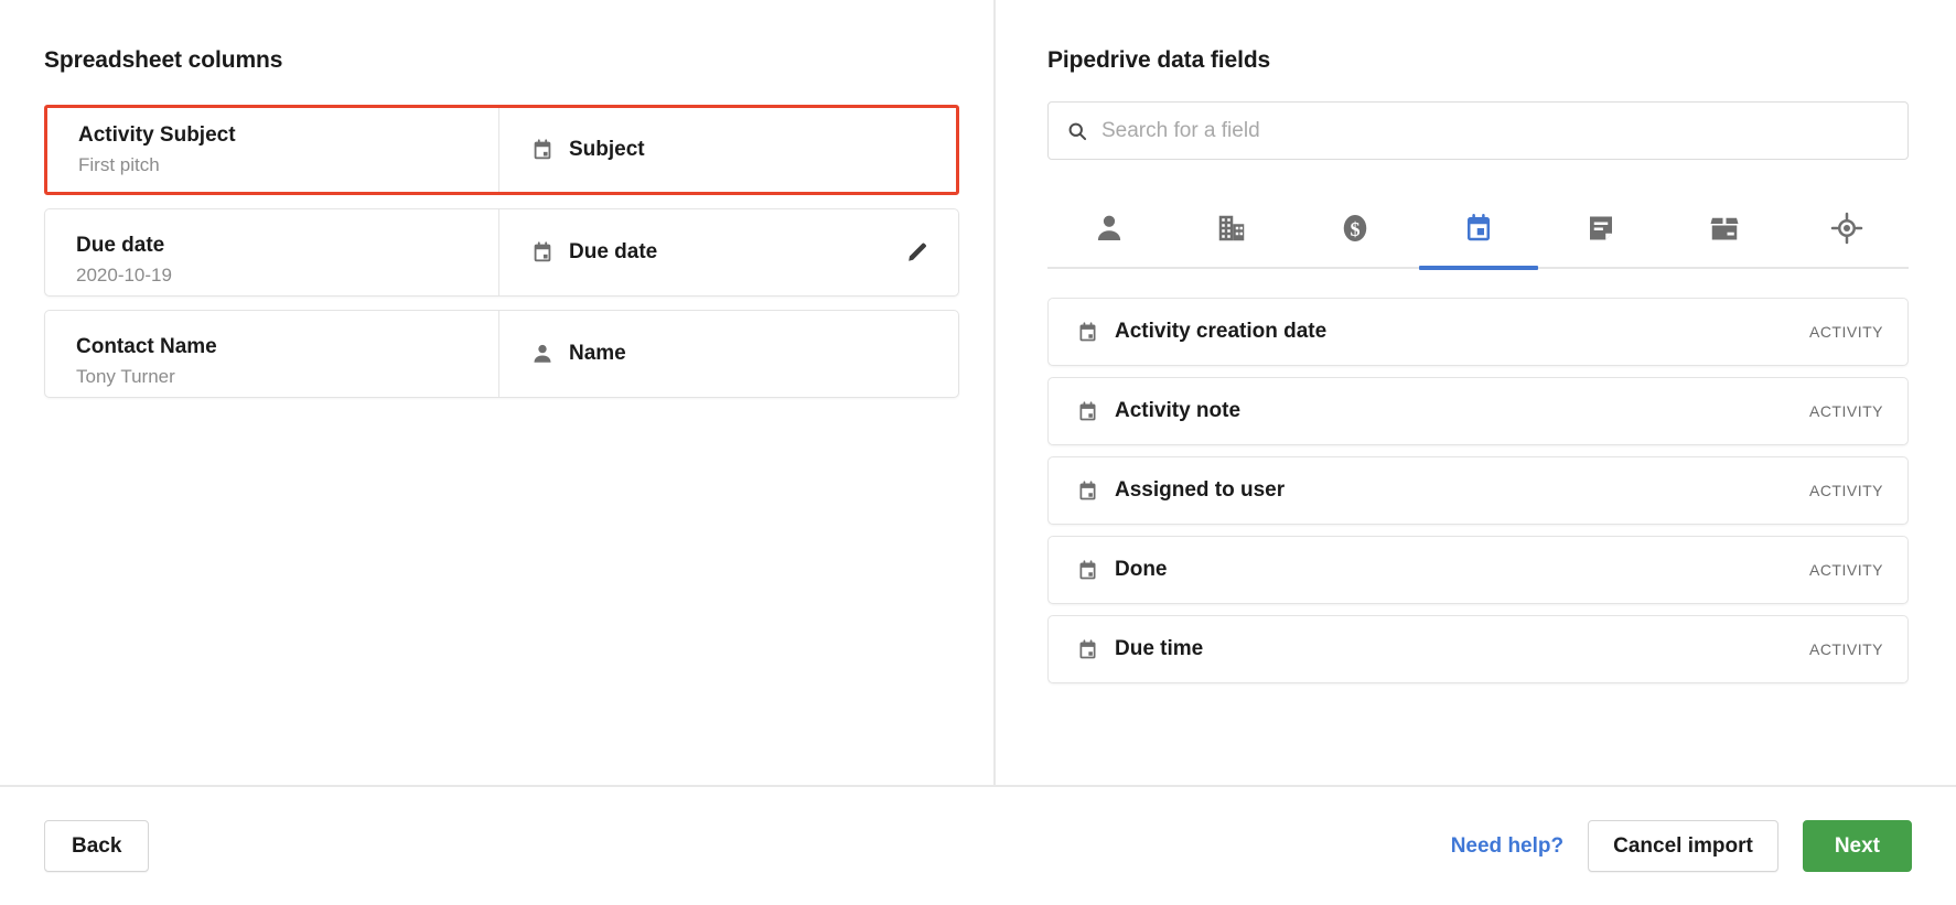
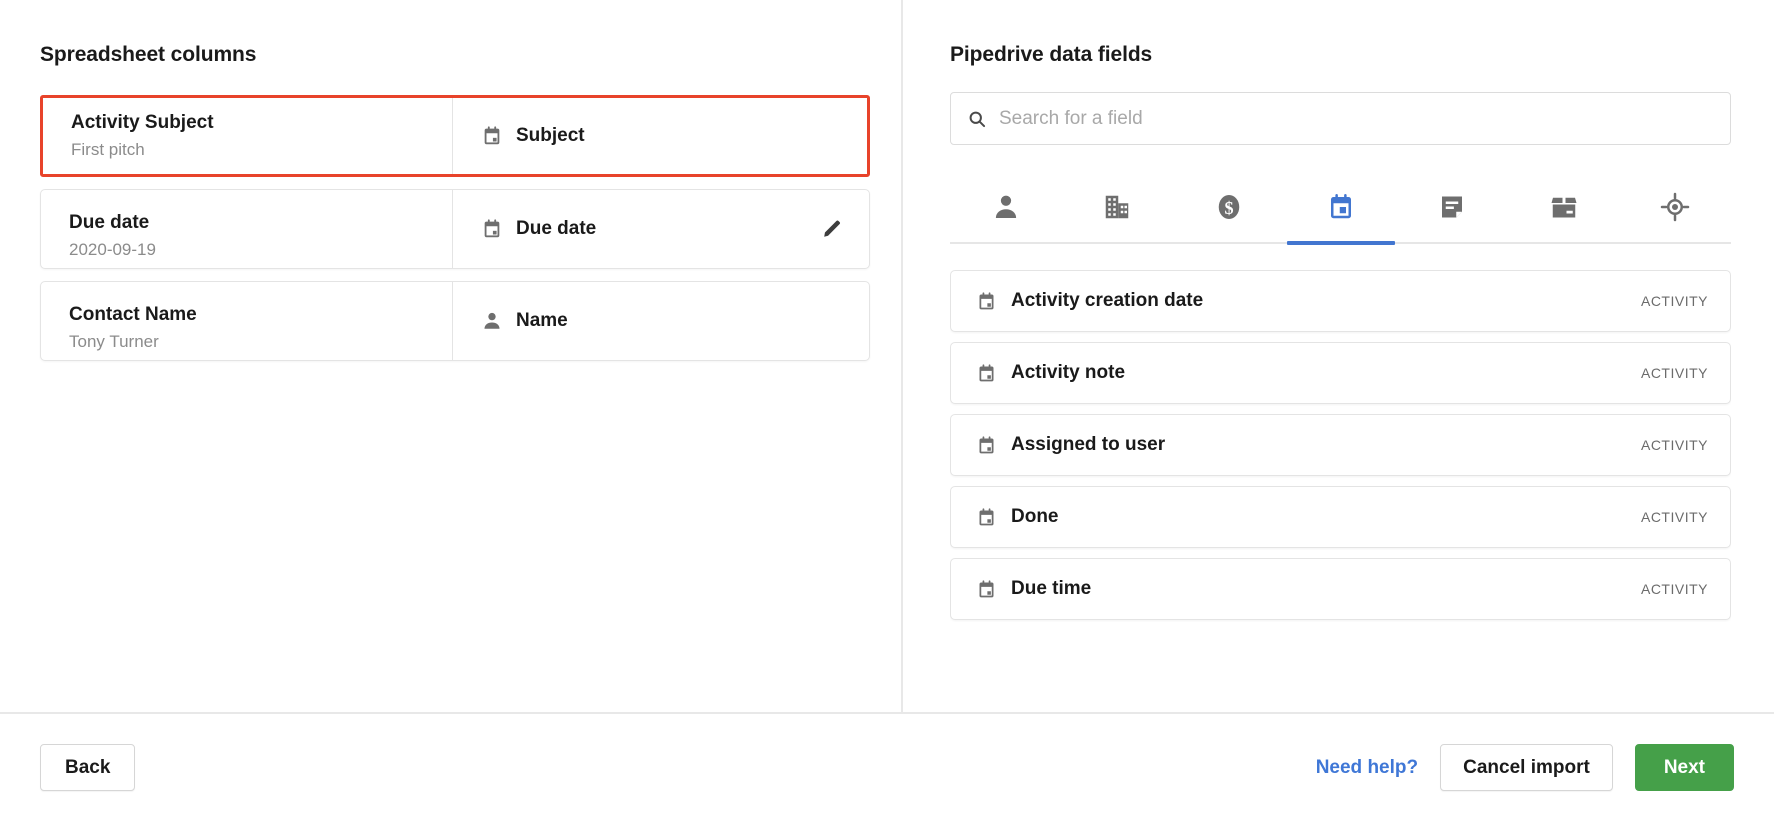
  Spreadsheet columns
  Activity Subject
  First pitch
  Subject
  Due date
- 2020-10-19
+ 2020-09-19
  Due date
  Contact Name
  Tony Turner
  Name
  Pipedrive data fields
  Search for a field
  $
  Activity creation date
  ACTIVITY
  Activity note
  ACTIVITY
  Assigned to user
  ACTIVITY
  Done
  ACTIVITY
  Due time
  ACTIVITY
  Back
  Need help?
  Cancel import
  Next
